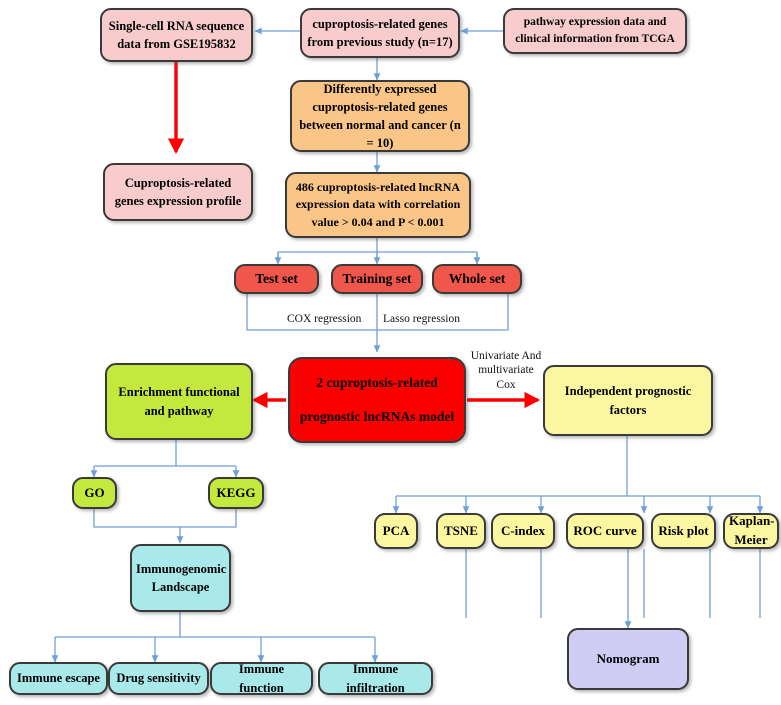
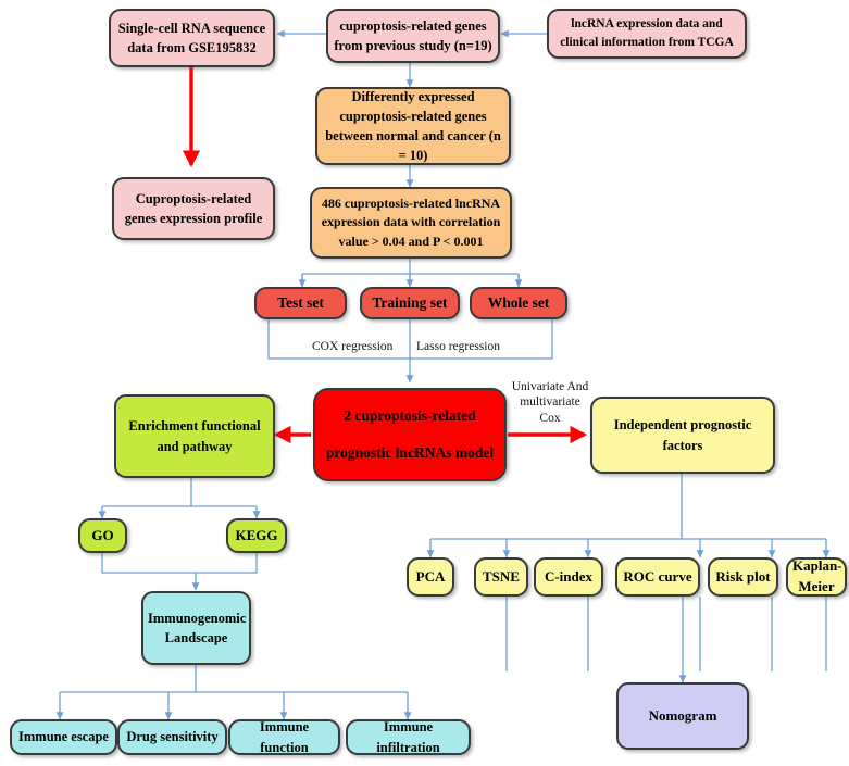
  Single-cell RNA sequence data from GSE195832
- cuproptosis-related genes from previous study (n=17)
+ cuproptosis-related genes from previous study (n=19)
- pathway expression data and clinical information from TCGA
+ lncRNA expression data and clinical information from TCGA
  Differently expressed cuproptosis-related genes between normal and cancer (n = 10)
  Cuproptosis-related genes expression profile
  486 cuproptosis-related lncRNA expression data with correlation value > 0.04 and P < 0.001
  Test set
  Training set
  Whole set
  COX regression
  Lasso regression
  2 cuproptosis-related prognostic lncRNAs model
  Enrichment functional and pathway
  Independent prognostic factors
  Univariate And multivariate Cox
  GO
  KEGG
  PCA
  TSNE
  C-index
  ROC curve
  Risk plot
  Kaplan-Meier
  Immunogenomic Landscape
  Nomogram
  Immune escape
  Drug sensitivity
  Immune function
  Immune infiltration
